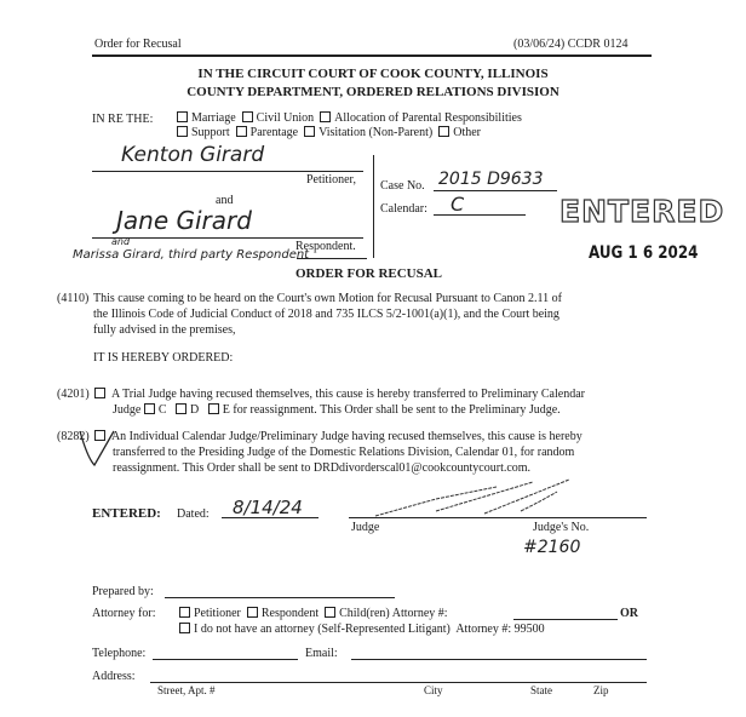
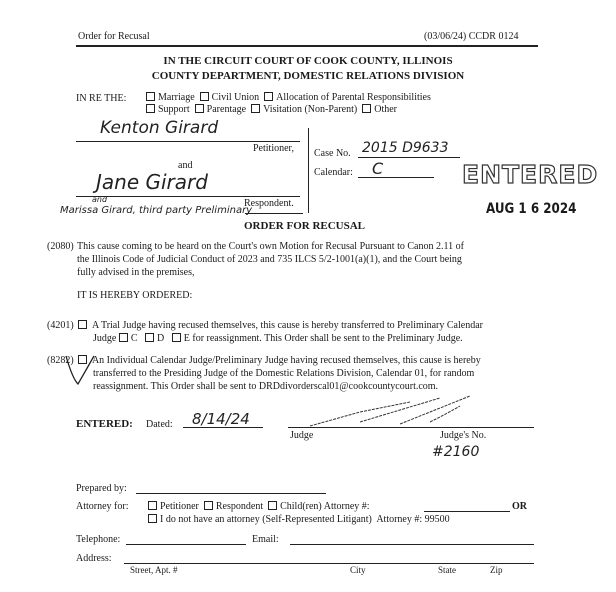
  Order for Recusal
  (03/06/24) CCDR 0124
  IN THE CIRCUIT COURT OF COOK COUNTY, ILLINOIS
- COUNTY DEPARTMENT, ORDERED RELATIONS DIVISION
+ COUNTY DEPARTMENT, DOMESTIC RELATIONS DIVISION
  IN RE THE:
  Marriage Civil Union Allocation of Parental Responsibilities
  Support Parentage Visitation (Non-Parent) Other
  Kenton Girard
  Petitioner,
  and
  Jane Girard
  Respondent.
  and
- Marissa Girard, third party Respondent
+ Marissa Girard, third party Preliminary
  Case No.
  2015 D9633
  Calendar:
  C
  ENTERED
  AUG 1 6 2024
  ORDER FOR RECUSAL
- (4110)
+ (2080)
  This cause coming to be heard on the Court's own Motion for Recusal Pursuant to Canon 2.11 of
- the Illinois Code of Judicial Conduct of 2018 and 735 ILCS 5/2-1001(a)(1), and the Court being
+ the Illinois Code of Judicial Conduct of 2023 and 735 ILCS 5/2-1001(a)(1), and the Court being
  fully advised in the premises,
  IT IS HEREBY ORDERED:
  (4201)
  A Trial Judge having recused themselves, this cause is hereby transferred to Preliminary Calendar
  Judge C D E for reassignment. This Order shall be sent to the Preliminary Judge.
  (828)
  An Individual Calendar Judge/Preliminary Judge having recused themselves, this cause is hereby
  transferred to the Presiding Judge of the Domestic Relations Division, Calendar 01, for random
  reassignment. This Order shall be sent to DRDdivorderscal01@cookcountycourt.com.
  ENTERED:
  Dated:
  8/14/24
  Judge
  Judge's No.
  #2160
  Prepared by:
  Attorney for:
  Petitioner Respondent Child(ren) Attorney #:
  OR
  I do not have an attorney (Self-Represented Litigant) Attorney #: 99500
  Telephone:
  Email:
  Address:
  Street, Apt. #
  City
  State
  Zip
